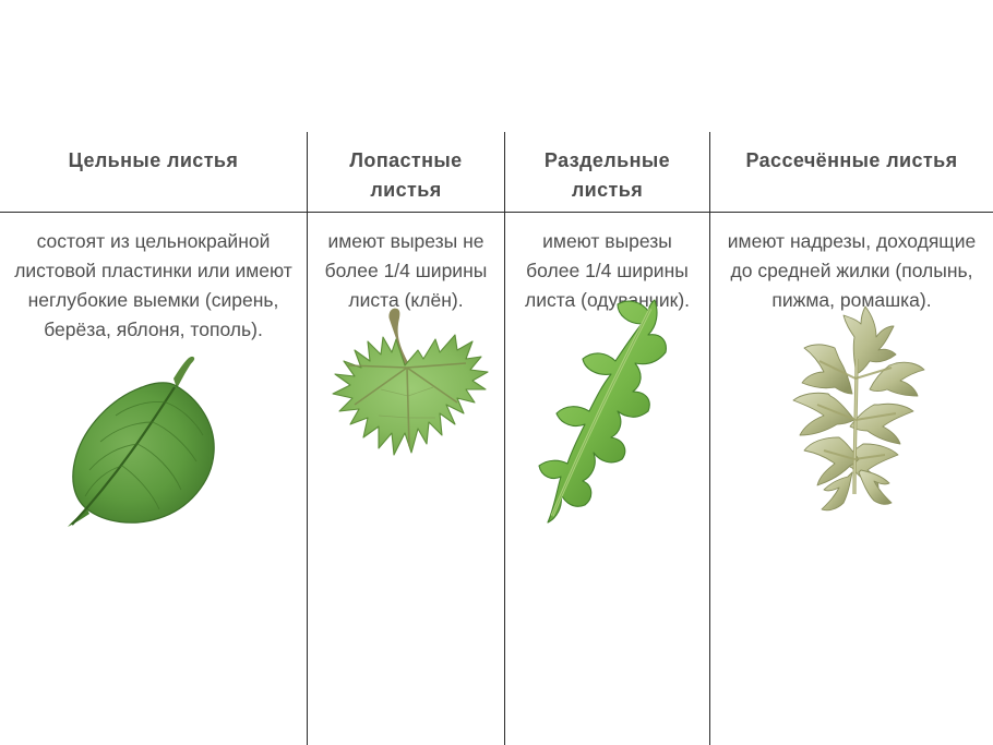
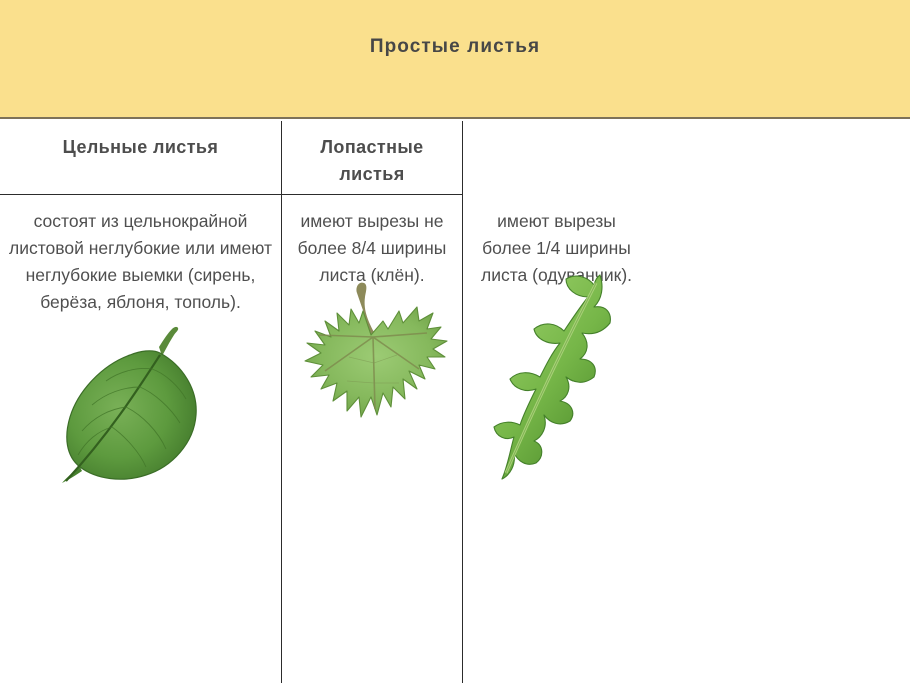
+ Простые листья
  Цельные листья
- состоят из цельнокрайной листовой пластинки или имеют неглубокие выемки (сирень, берёза, яблоня, тополь).
+ состоят из цельнокрайной листовой неглубокие или имеют неглубокие выемки (сирень, берёза, яблоня, тополь).
  Лопастные листья
- имеют вырезы не более 1/4 ширины листа (клён).
+ имеют вырезы не более 8/4 ширины листа (клён).
- Раздельные листья
  имеют вырезы более 1/4 ширины листа (одуваник).
- Рассечённые листья
- имеют надрезы, доходящие до средней жилки (полынь, пижма, ромашка).
